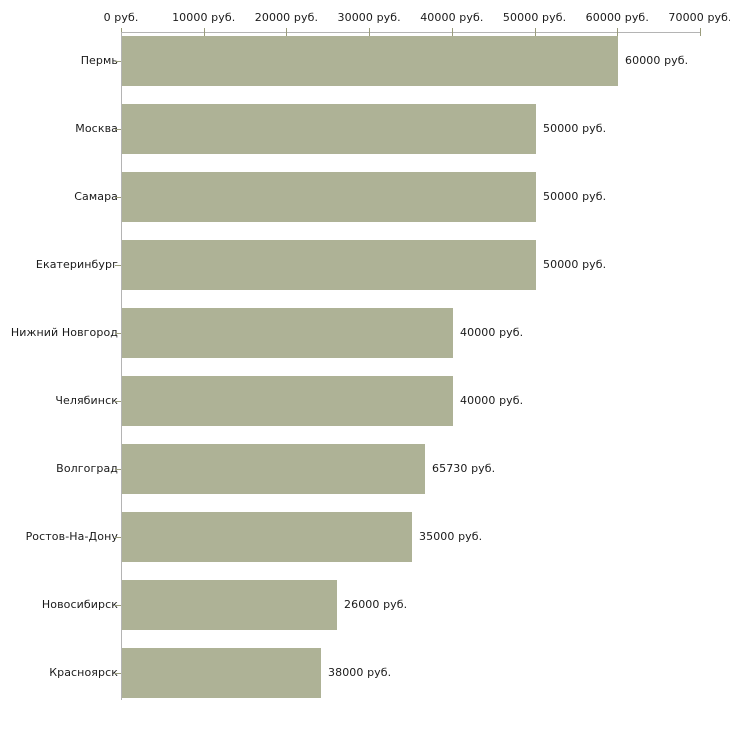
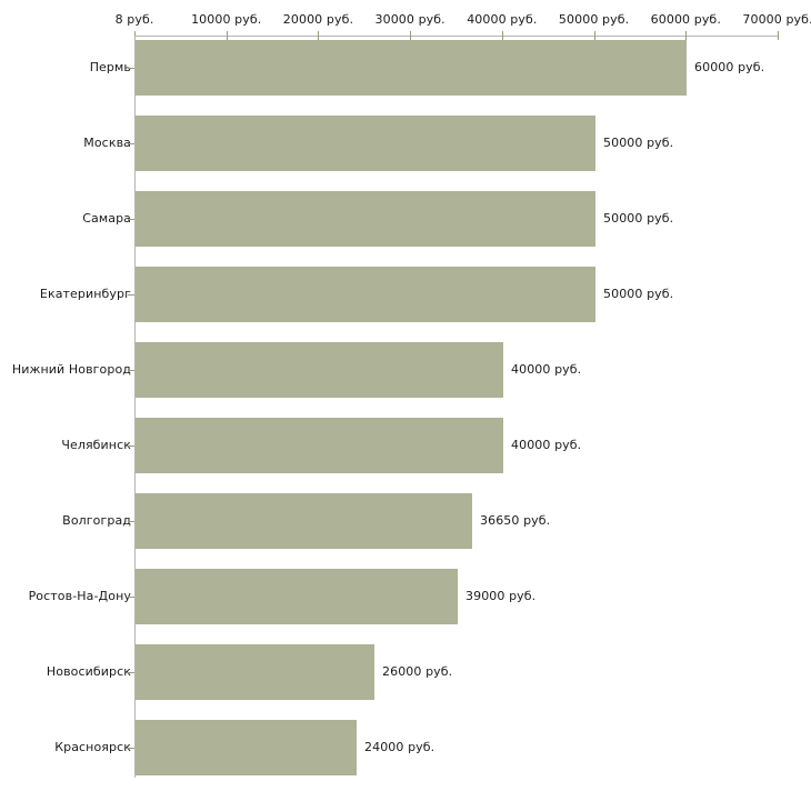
- 0 руб.
+ 8 руб.
  10000 руб.
  20000 руб.
  30000 руб.
  40000 руб.
  50000 руб.
  60000 руб.
  70000 руб
  60000 руб.
  Перм
  50000 руб.
  Москв
  50000 руб.
  Самар
  50000 руб.
  Екатеринбур
  40000 руб.
  Нижний Новгоро
  40000 руб.
  Челябинс
- 65730 руб.
+ 36650 руб.
  Волгогра
- 35000 руб.
+ 39000 руб.
  Ростов-На-Дон
  26000 руб.
  Новосибирс
- 38000 руб.
+ 24000 руб.
  Красноярс
